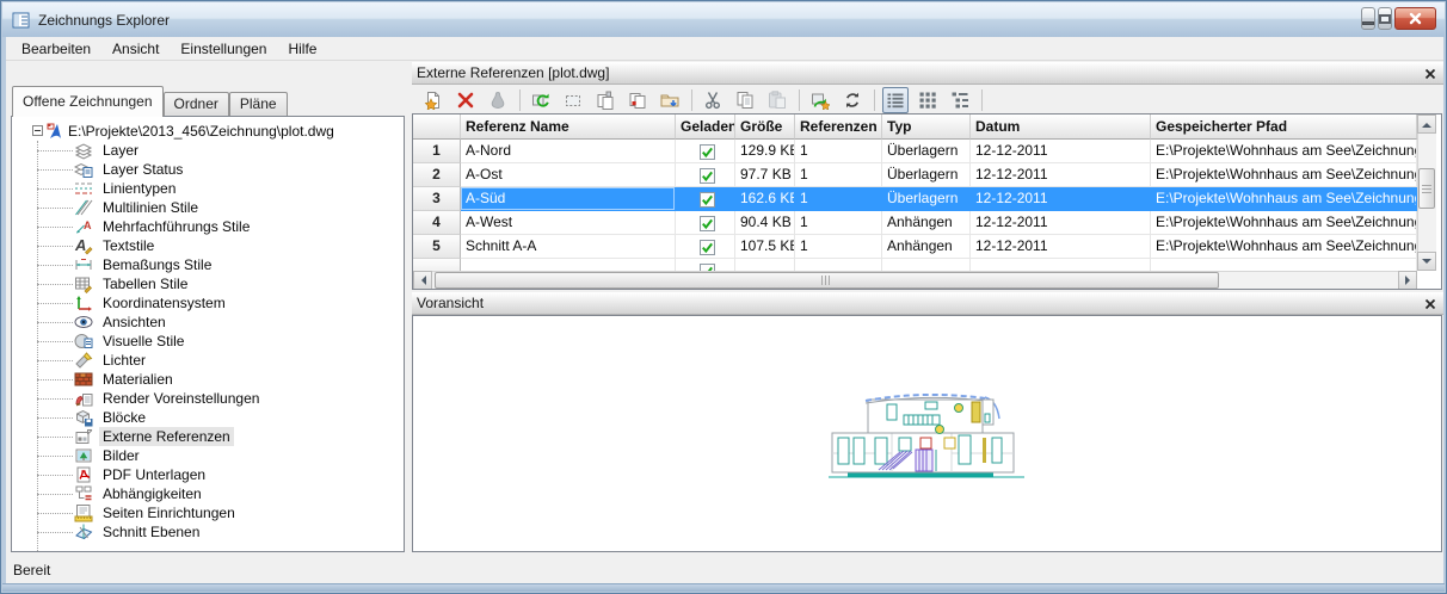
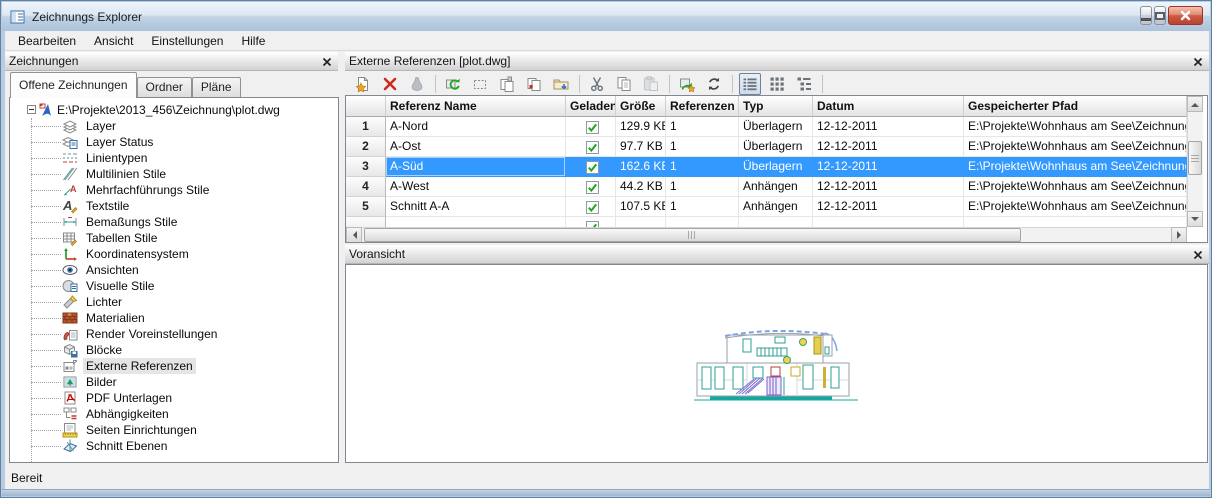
  Zeichnungs Explorer
  Bearbeiten
  Ansicht
  Einstellungen
  Hilfe
+ Zeichnungen
  Offene Zeichnungen
  Ordner
  Pläne
  E:\Projekte\2013_456\Zeichnung\plot.dwg
  Layer
  Layer Status
  Linientypen
  Multilinien Stile
  A
  Mehrfachführungs Stile
  A
  Textstile
  Bemaßungs Stile
  Tabellen Stile
  Koordinatensystem
  Ansichten
  Visuelle Stile
  Lichter
  Materialien
  Render Voreinstellungen
  Blöcke
  Externe Referenzen
  Bilder
  PDF Unterlagen
  Abhängigkeiten
  Seiten Einrichtungen
  Schnitt Ebenen
  Externe Referenzen [plot.dwg]
  Referenz Name
  Geladen
  Größe
  Referenzen
  Typ
  Datum
  Gespeicherter Pfad
  1
  A-Nord
  129.9 K
  1
  Überlagern
  12-12-2011
  E:\Projekte\Wohnhaus am See\Zeichnun
  2
  A-Ost
  97.7 KB
  1
  Überlagern
  12-12-2011
  E:\Projekte\Wohnhaus am See\Zeichnun
  3
  A-Süd
  162.6 K
  1
  Überlagern
  12-12-2011
  E:\Projekte\Wohnhaus am See\Zeichnun
  4
  A-West
- 90.4 KB
+ 44.2 KB
  1
  Anhängen
  12-12-2011
  E:\Projekte\Wohnhaus am See\Zeichnun
  5
  Schnitt A-A
  107.5 K
  1
  Anhängen
  12-12-2011
  E:\Projekte\Wohnhaus am See\Zeichnun
  Voransicht
  Bereit
